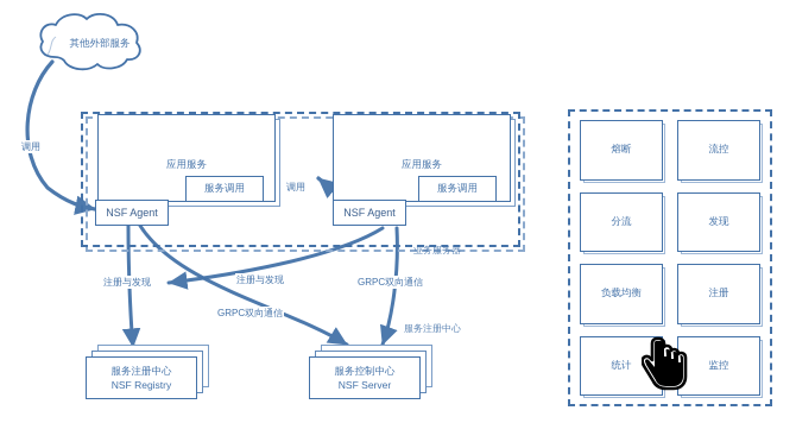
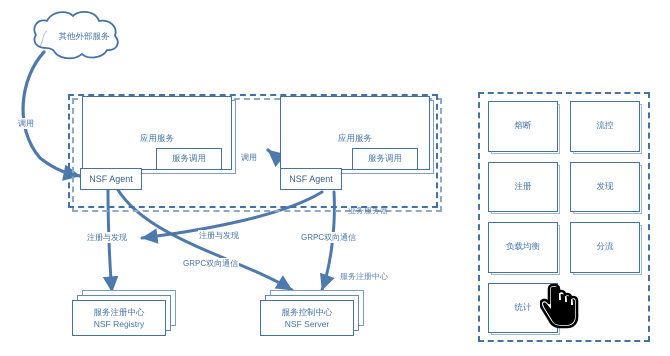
  其他外部服务
  应用服务
  服务调用
  NSF Agent
  应用服务
  服务调用
  NSF Agent
  业务服务器
  服务注册中心
  服务注册中心
  NSF Registry
  服务控制中心
  NSF Server
  调用
  调用
  注册与发现
  注册与发现
  GRPC双向通信
  GRPC双向通信
  熔断
  流控
- 分流
+ 注册
  发现
  负载均衡
- 注册
+ 分流
  统计
- 监控
